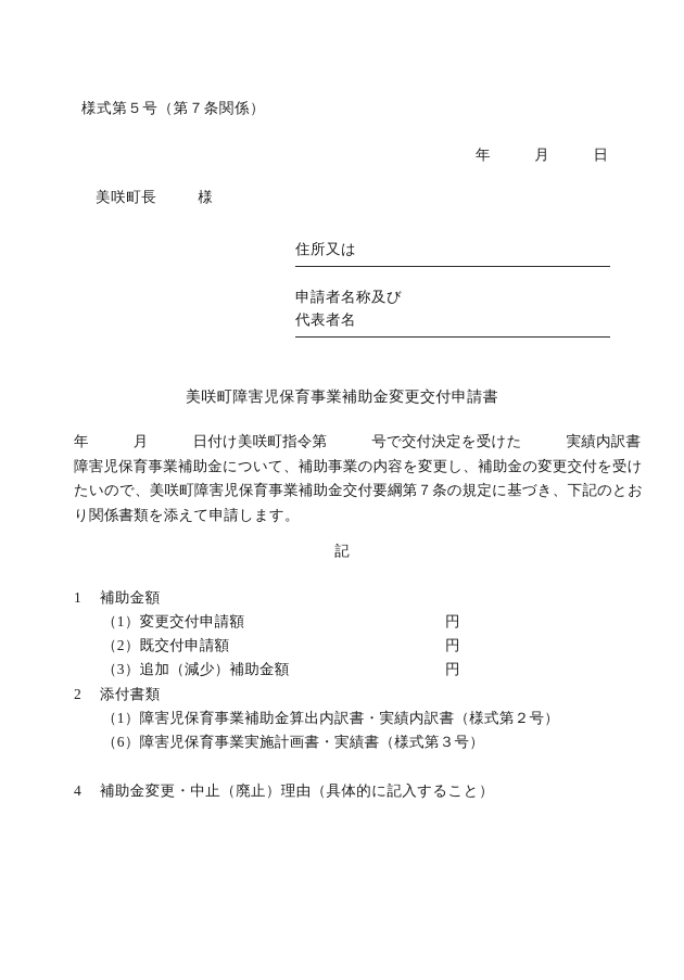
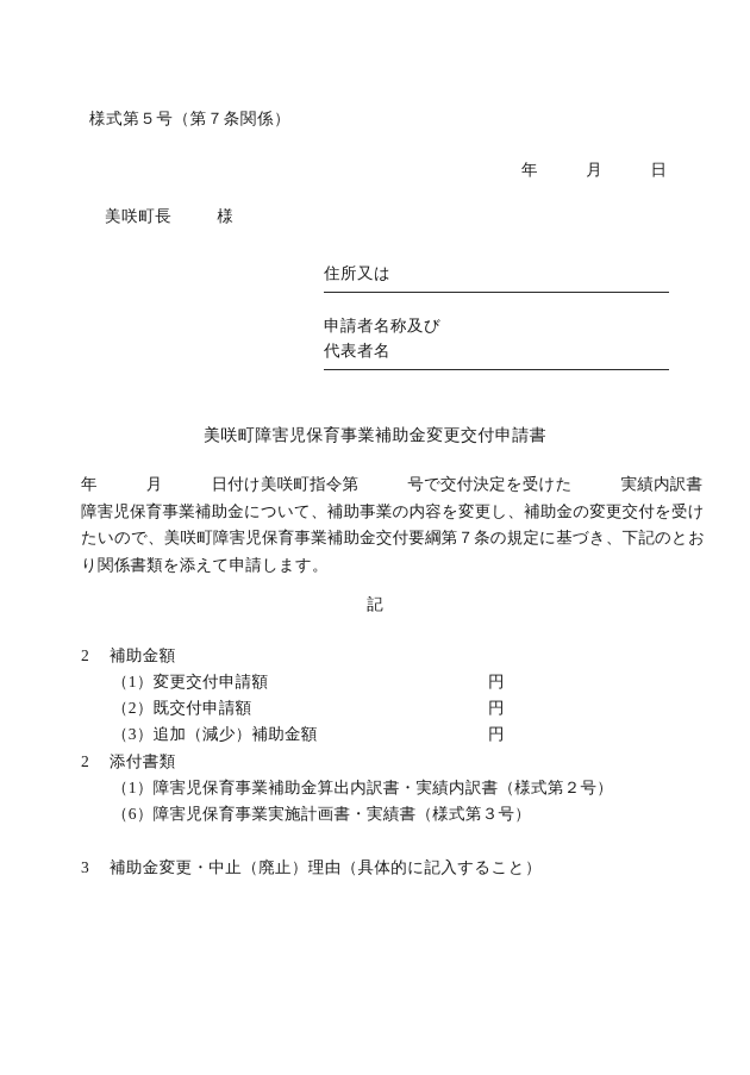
  様式第５号（第７条関係）
  年 月 日
  美咲町長 様
  住所又は
  申請者名称及び
  代表者名
  美咲町障害児保育事業補助金変更交付申請書
  年 月 日付け美咲町指令第 号で交付決定を受けた 実績内訳書
  障害児保育事業補助金について、補助事業の内容を変更し、補助金の変更交付を受け
  たいので、美咲町障害児保育事業補助金交付要綱第７条の規定に基づき、下記のとお
  り関係書類を添えて申請します。
  記
- 1 補助金額
+ 2 補助金額
  （1）変更交付申請額
  円
  （2）既交付申請額
  円
  （3）追加（減少）補助金額
  円
  2 添付書類
  （1）障害児保育事業補助金算出内訳書・実績内訳書（様式第２号）
  （6）障害児保育事業実施計画書・実績書（様式第３号）
- 4 補助金変更・中止（廃止）理由（具体的に記入すること）
+ 3 補助金変更・中止（廃止）理由（具体的に記入すること）
